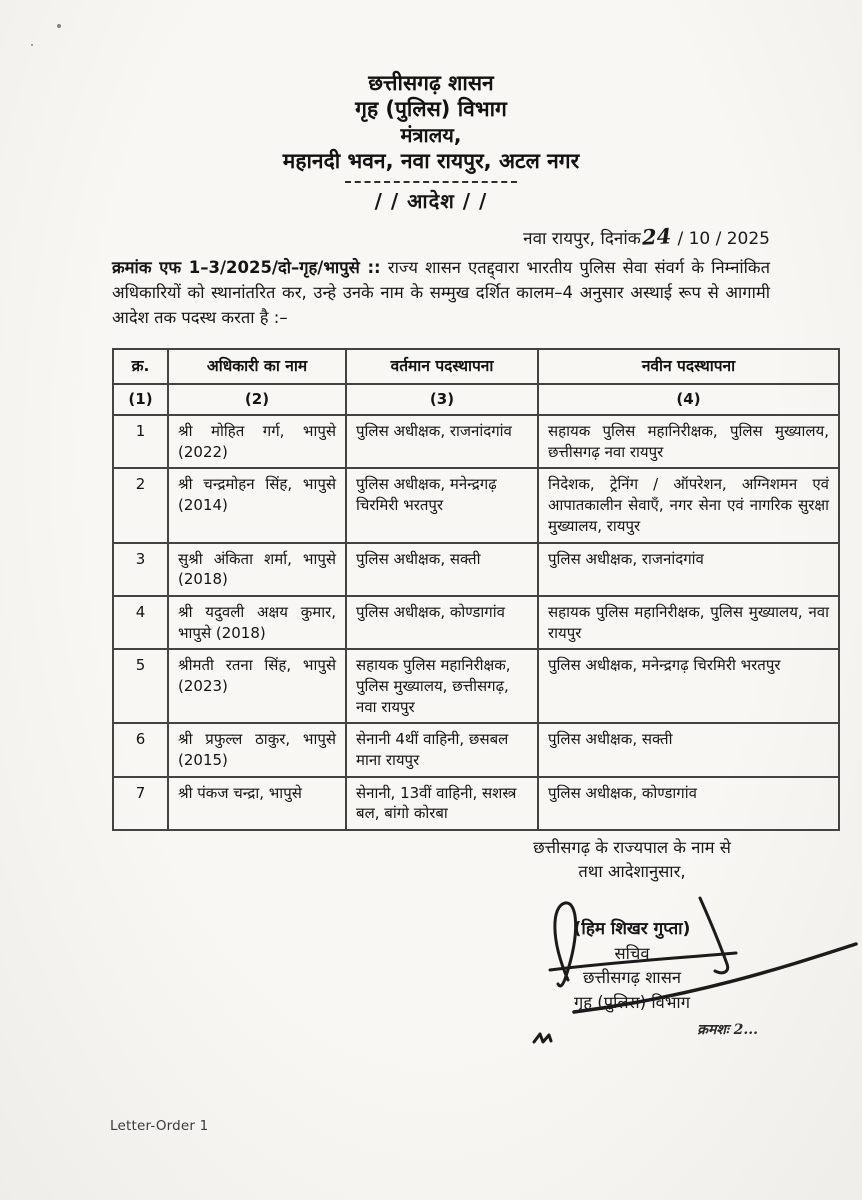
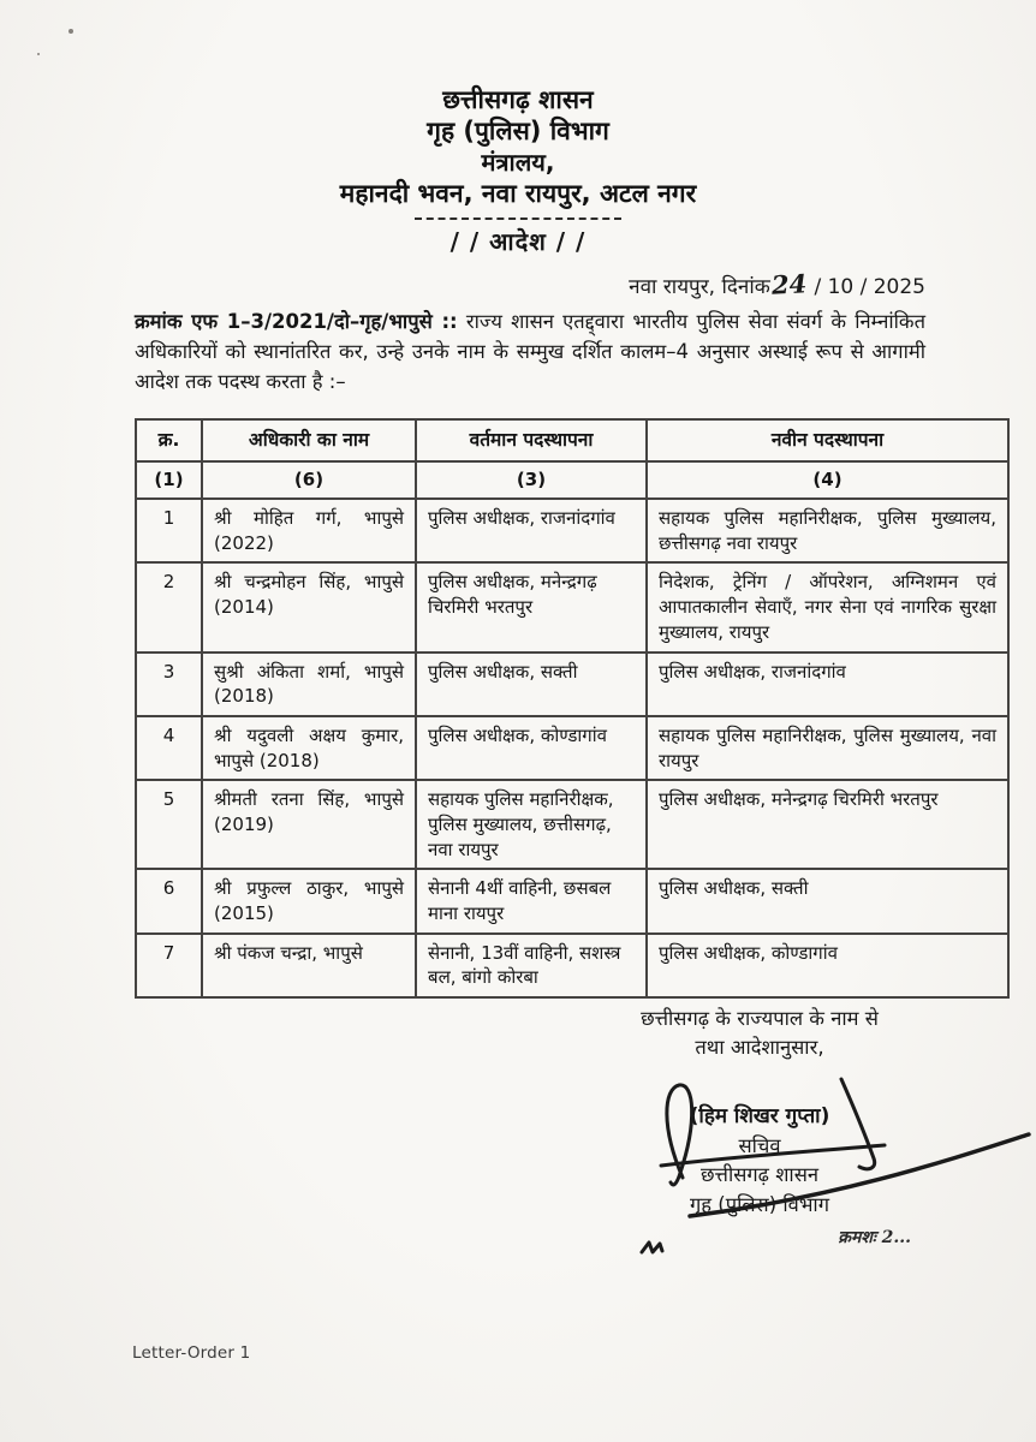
  छत्तीसगढ़ शासन
  गृह (पुलिस) विभाग
  मंत्रालय,
  महानदी भवन, नवा रायपुर, अटल नगर
  / / आदेश / /
- क्रमांक एफ 1–3/2025/दो–गृह/भापुसे :: राज्य शासन एतद्द्वारा भारतीय पुलिस सेवा संवर्ग के निम्नांकित अधिकारियों को स्थानांतरित कर, उन्हे उनके नाम के सम्मुख दर्शित कालम–4 अनुसार अस्थाई रूप से आगामी आदेश तक पदस्थ करता है :–
+ क्रमांक एफ 1–3/2021/दो–गृह/भापुसे :: राज्य शासन एतद्द्वारा भारतीय पुलिस सेवा संवर्ग के निम्नांकित अधिकारियों को स्थानांतरित कर, उन्हे उनके नाम के सम्मुख दर्शित कालम–4 अनुसार अस्थाई रूप से आगामी आदेश तक पदस्थ करता है :–
  क्र.	अधिकारी का नाम	वर्तमान पदस्थापना	नवीन पदस्थापना
- (1)	(2)	(3)	(4)
+ (1)	(6)	(3)	(4)
  1	श्री मोहित गर्ग, भापुसे (2022)	पुलिस अधीक्षक, राजनांदगांव	सहायक पुलिस महानिरीक्षक, पुलिस मुख्यालय, छत्तीसगढ़ नवा रायपुर
  2	श्री चन्द्रमोहन सिंह, भापुसे (2014)	पुलिस अधीक्षक, मनेन्द्रगढ़ चिरमिरी भरतपुर	निदेशक, ट्रेनिंग / ऑपरेशन, अग्निशमन एवं आपातकालीन सेवाएँ, नगर सेना एवं नागरिक सुरक्षा मुख्यालय, रायपुर
  3	सुश्री अंकिता शर्मा, भापुसे (2018)	पुलिस अधीक्षक, सक्ती	पुलिस अधीक्षक, राजनांदगांव
  4	श्री यदुवली अक्षय कुमार, भापुसे (2018)	पुलिस अधीक्षक, कोण्डागांव	सहायक पुलिस महानिरीक्षक, पुलिस मुख्यालय, नवा रायपुर
- 5	श्रीमती रतना सिंह, भापुसे (2023)	सहायक पुलिस महानिरीक्षक, पुलिस मुख्यालय, छत्तीसगढ़, नवा रायपुर	पुलिस अधीक्षक, मनेन्द्रगढ़ चिरमिरी भरतपुर
+ 5	श्रीमती रतना सिंह, भापुसे (2019)	सहायक पुलिस महानिरीक्षक, पुलिस मुख्यालय, छत्तीसगढ़, नवा रायपुर	पुलिस अधीक्षक, मनेन्द्रगढ़ चिरमिरी भरतपुर
  6	श्री प्रफुल्ल ठाकुर, भापुसे (2015)	सेनानी 4थीं वाहिनी, छसबल माना रायपुर	पुलिस अधीक्षक, सक्ती
  7	श्री पंकज चन्द्रा, भापुसे	सेनानी, 13वीं वाहिनी, सशस्त्र बल, बांगो कोरबा	पुलिस अधीक्षक, कोण्डागांव
  छत्तीसगढ़ के राज्यपाल के नाम से
  तथा आदेशानुसार,
  (हिम शिखर गुप्ता)
  सचिव
  छत्तीसगढ़ शासन
  गृह (पुलि विभाग
  क्रमशः 2...
  Letter-Order 1
